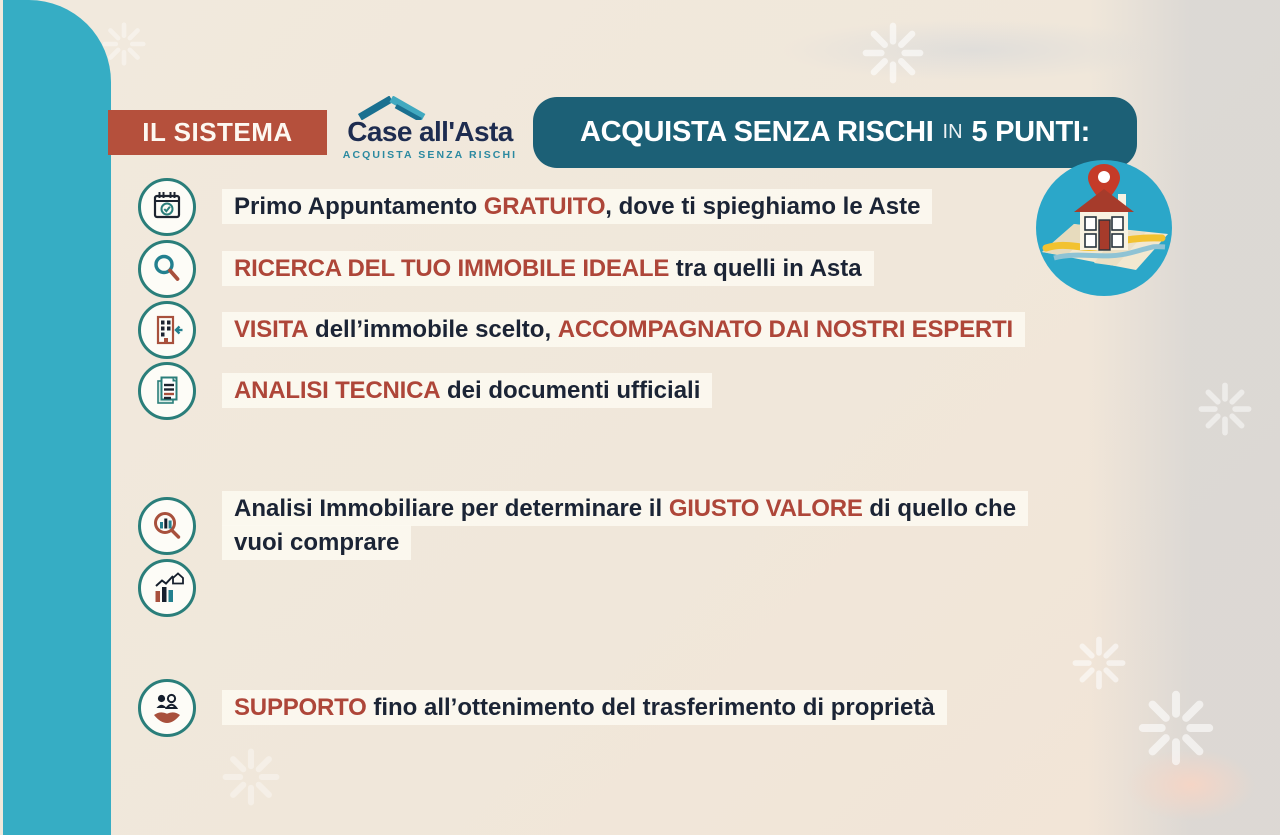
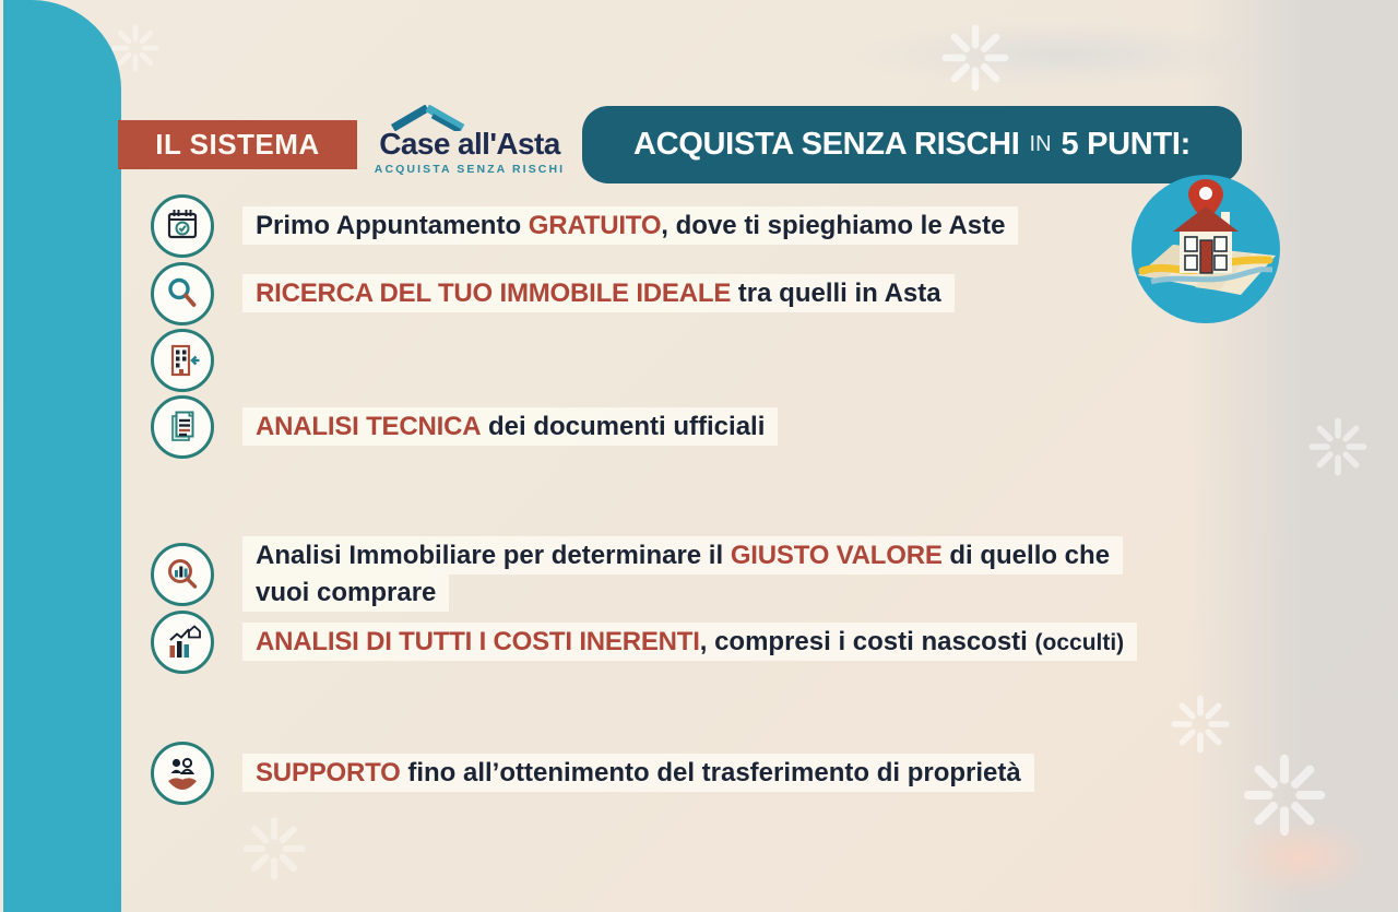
  IL SISTEMA
  Case all'Asta
  ACQUISTA SENZA RISCHI
  ACQUISTA SENZA RISCHI
  IN
  5 PUNTI:
  Primo Appuntamento GRATUITO, dove ti spieghiamo le Aste
  RICERCA DEL TUO IMMOBILE IDEALE tra quelli in Asta
- VISITA dell’immobile scelto, ACCOMPAGNATO DAI NOSTRI ESPERTI
  ANALISI TECNICA dei documenti ufficiali
  Analisi Immobiliare per determinare il GIUSTO VALORE di quello che
  vuoi comprare
+ ANALISI DI TUTTI I COSTI INERENTI, compresi i costi nascosti (occulti)
  SUPPORTO fino all’ottenimento del trasferimento di proprietà
